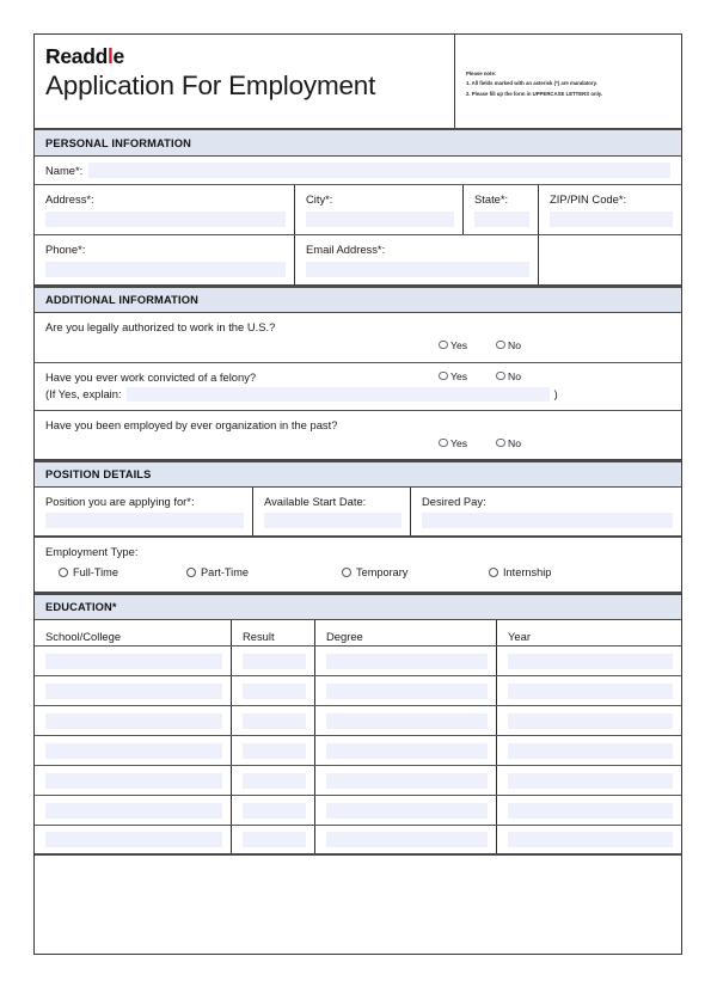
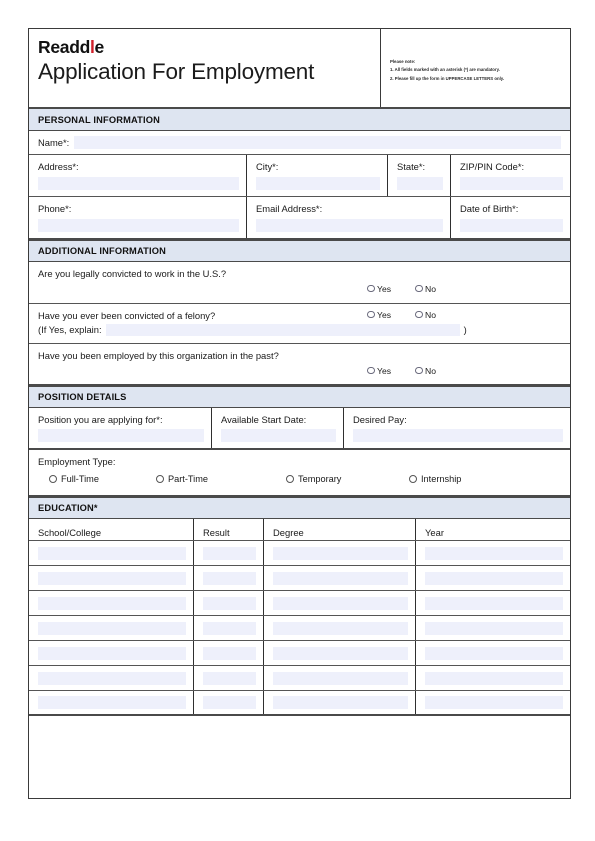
  Readdle
  Application For Employment
  PERSONAL INFORMATION
  Name*:
  Address*:
  City*:
  State*:
  ZIP/PIN Code*:
  Phone*:
  Email Address*:
+ Date of Birth*:
  ADDITIONAL INFORMATION
- Are you legally authorized to work in the U.S.?
+ Are you legally convicted to work in the U.S.?
  Yes
  No
- Have you ever work convicted of a felony?
+ Have you ever been convicted of a felony?
  Yes
  No
  (If Yes, explain:
  )
- Have you been employed by ever organization in the past?
+ Have you been employed by this organization in the past?
  Yes
  No
  POSITION DETAILS
  Position you are applying for*:
  Available Start Date:
  Desired Pay:
  Employment Type:
  Full-Time
  Part-Time
  Temporary
  Internship
  EDUCATION*
  School/College
  Result
  Degree
  Year
